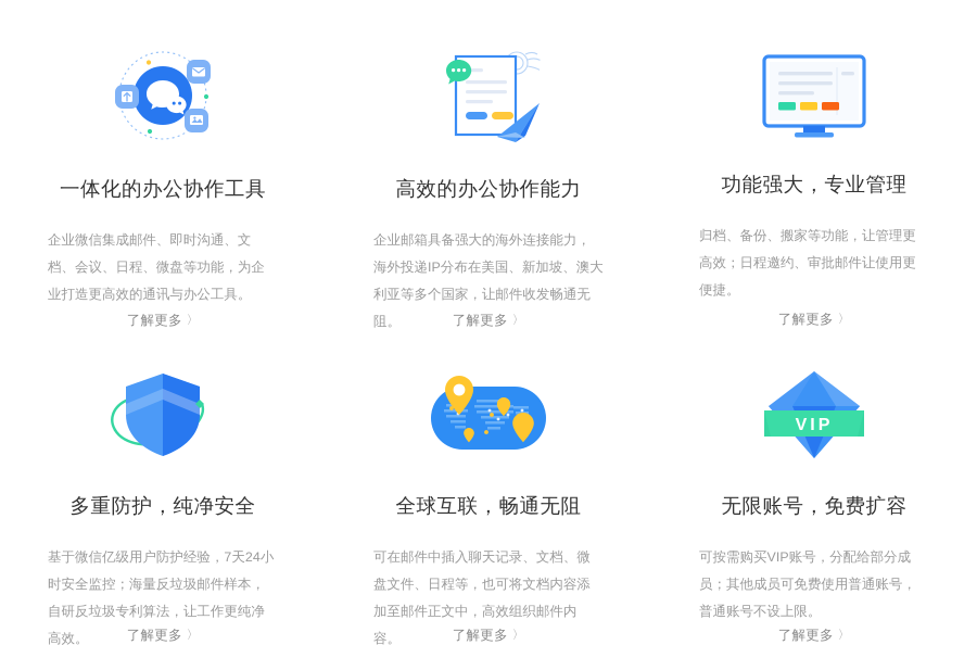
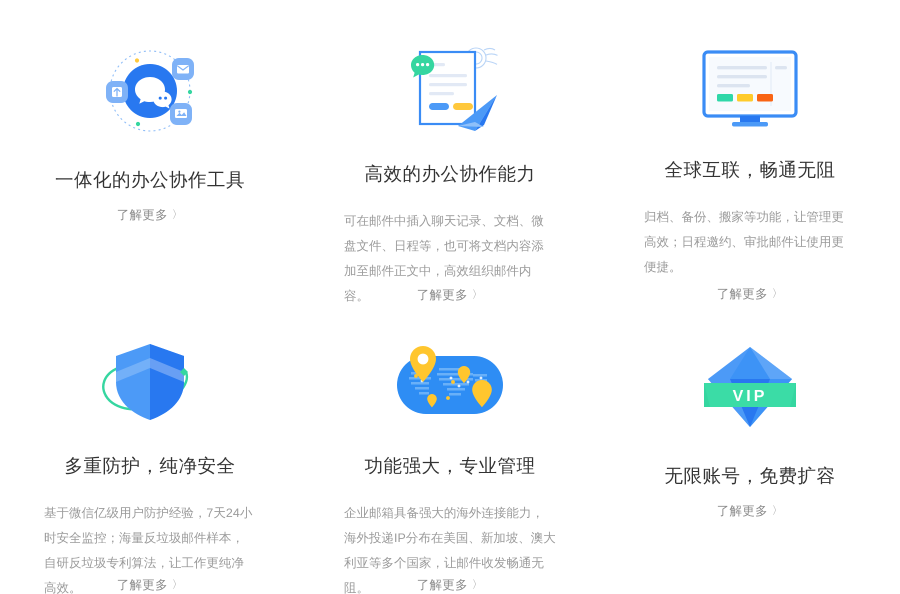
  一体化的办公协作工具
- 企业微信集成邮件、即时沟通、文档、会议、日程、微盘等功能，为企业打造更高效的通讯与办公工具。
  了解更多
  〉
  高效的办公协作能力
- 企业邮箱具备强大的海外连接能力，海外投递IP分布在美国、新加坡、澳大利亚等多个国家，让邮件收发畅通无阻。
+ 可在邮件中插入聊天记录、文档、微盘文件、日程等，也可将文档内容添加至邮件正文中，高效组织邮件内容。
  了解更多
  〉
- 功能强大，专业管理
+ 全球互联，畅通无阻
  归档、备份、搬家等功能，让管理更高效；日程邀约、审批邮件让使用更便捷。
  了解更多
  〉
  多重防护，纯净安全
  基于微信亿级用户防护经验，7天24小时安全监控；海量反垃圾邮件样本，自研反垃圾专利算法，让工作更纯净高效。
  了解更多
  〉
- 全球互联，畅通无阻
+ 功能强大，专业管理
- 可在邮件中插入聊天记录、文档、微盘文件、日程等，也可将文档内容添加至邮件正文中，高效组织邮件内容。
+ 企业邮箱具备强大的海外连接能力，海外投递IP分布在美国、新加坡、澳大利亚等多个国家，让邮件收发畅通无阻。
  了解更多
  〉
  VIP
  无限账号，免费扩容
- 可按需购买VIP账号，分配给部分成员；其他成员可免费使用普通账号，普通账号不设上限。
  了解更多
  〉
